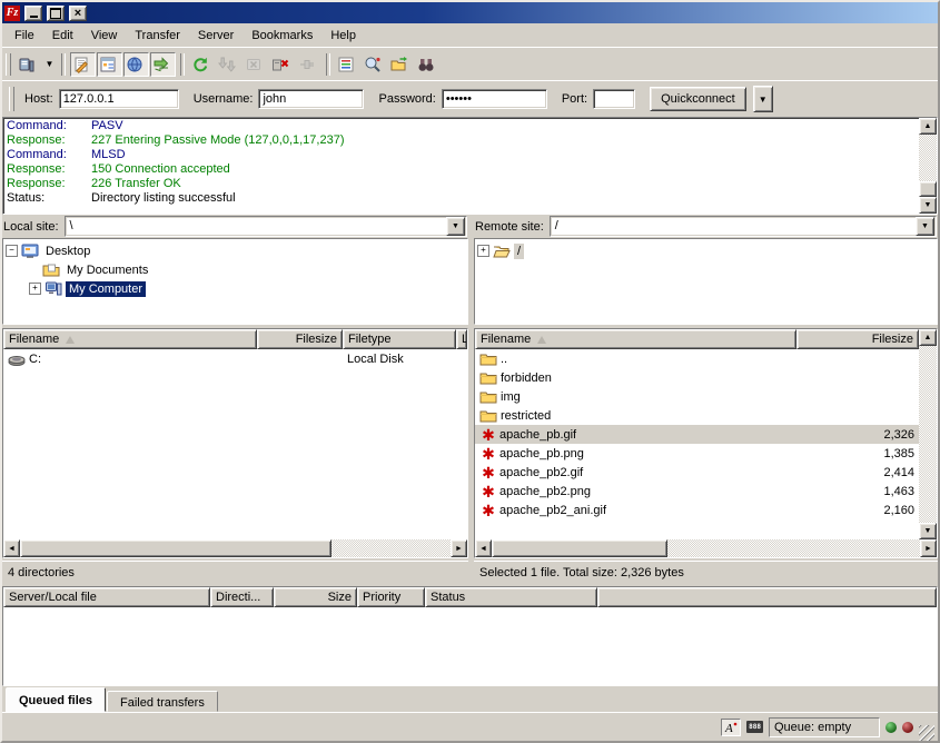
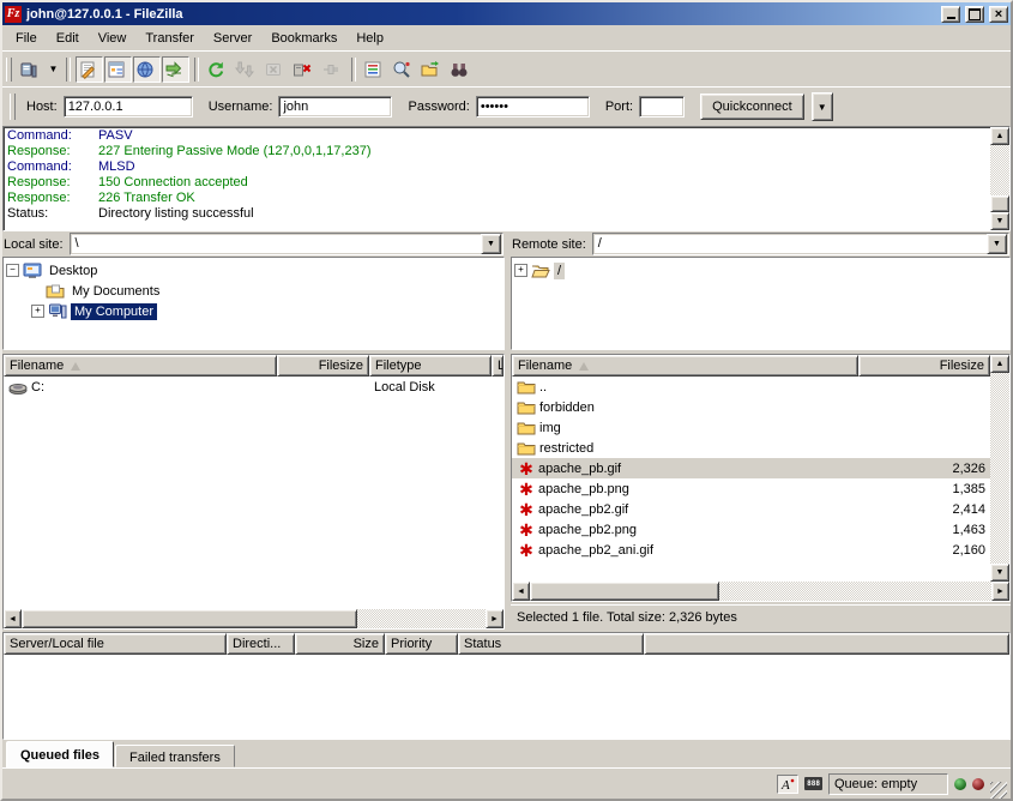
  Fz
+ john@127.0.0.1 - FileZilla
  ×
  File
  Edit
  View
  Transfer
  Server
  Bookmarks
  Help
  ▼
  Host:
  127.0.0.1
  Username:
  john
  Password:
  ••••••
  Port:
  Quickconnect
  ▼
  Command:
  PASV
  Response:
  227 Entering Passive Mode (127,0,0,1,17,237)
  Command:
  MLSD
  Response:
  150 Connection accepted
  Response:
  226 Transfer OK
  Status:
  Directory listing successful
  Local site:
  \
  −
  Desktop
  My Documents
  +
  My Computer
  Filename
  Filesize
  Filetype
  L
  C:
  Local Disk
- 4 directories
  Remote site:
  /
  +
  /
  Filename
  Filesize
  ..
  forbidden
  img
  restricted
  ✱
  apache_pb.gif
  2,326
  ✱
  apache_pb.png
  1,385
  ✱
  apache_pb2.gif
  2,414
  ✱
  apache_pb2.png
  1,463
  ✱
  apache_pb2_ani.gif
  2,160
  Selected 1 file. Total size: 2,326 bytes
  Server/Local file
  Directi...
  Size
  Priority
  Status
  Queued files
  Failed transfers
  A
  Queue: empty
